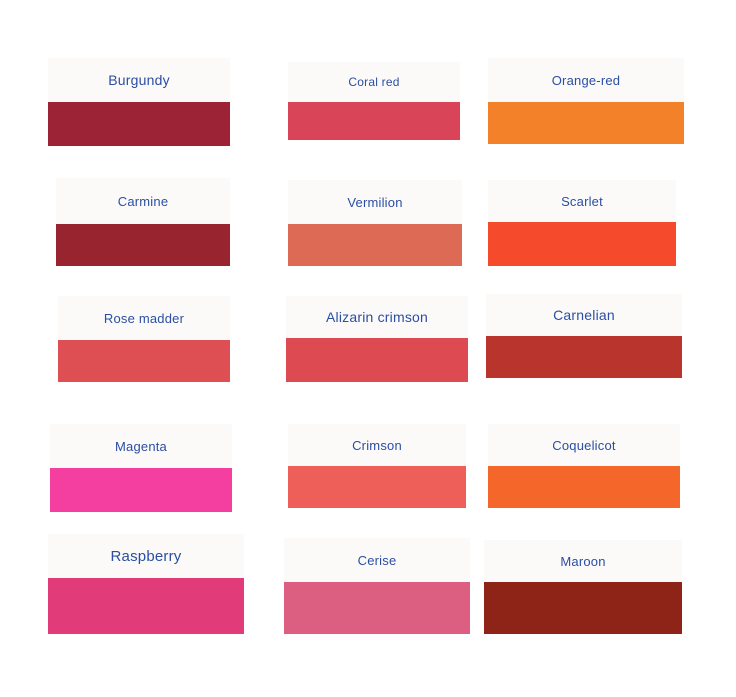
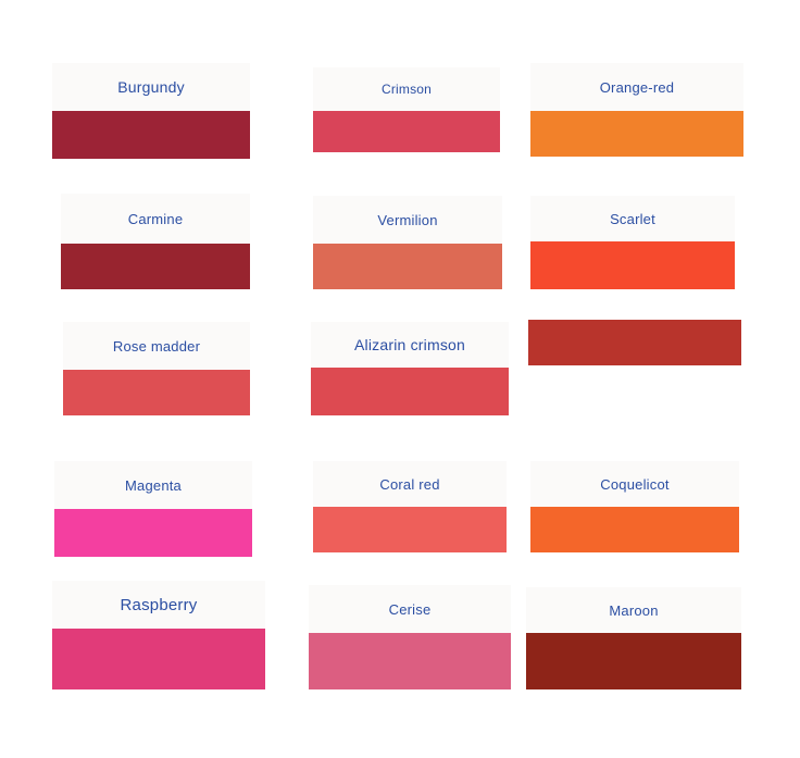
  Burgundy
- Coral red
+ Crimson
  Orange-red
  Carmine
  Vermilion
  Scarlet
  Rose madder
  Alizarin crimson
- Carnelian
  Magenta
- Crimson
+ Coral red
  Coquelicot
  Raspberry
  Cerise
  Maroon
